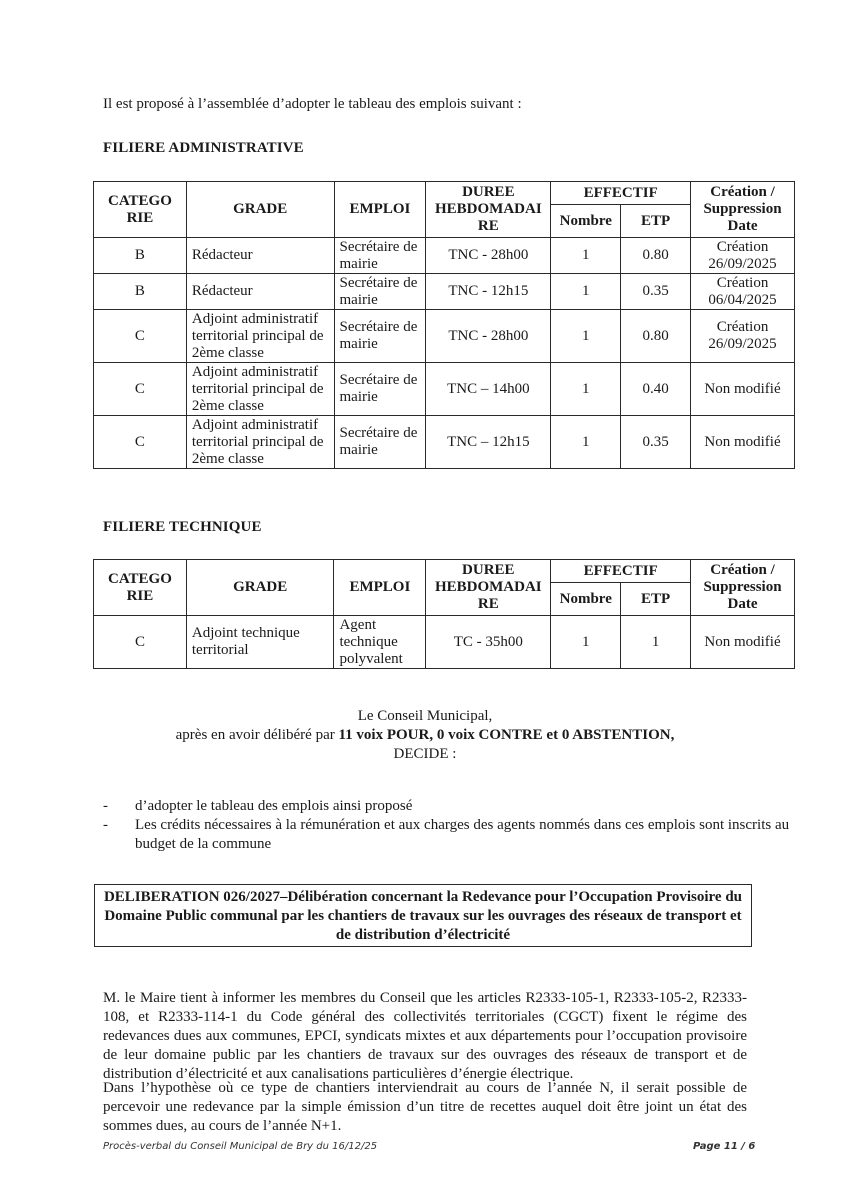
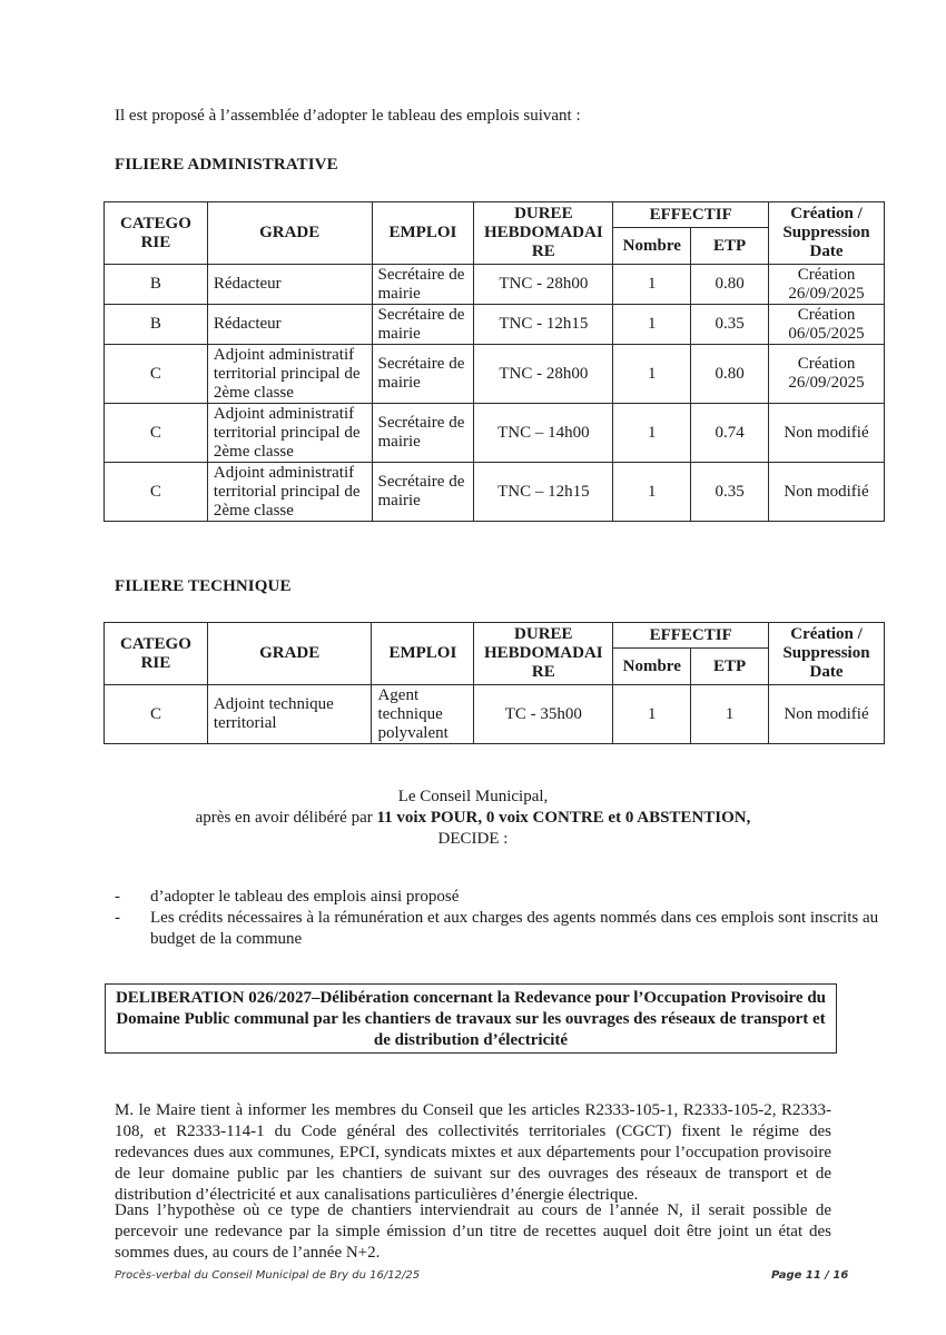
  Il est proposé à l’assemblée d’adopter le tableau des emplois suivant :
  FILIERE ADMINISTRATIVE
  CATEGO RIE	GRADE	EMPLOI	DUREE HEBDOMADAI RE	EFFECTIF	Création / Suppression Date
  Nombre	ETP
  B	Rédacteur	Secrétaire de mairie	TNC - 28h00	1	0.80	Création 26/09/2025
- B	Rédacteur	Secrétaire de mairie	TNC - 12h15	1	0.35	Création 06/04/2025
+ B	Rédacteur	Secrétaire de mairie	TNC - 12h15	1	0.35	Création 06/05/2025
  C	Adjoint administratif territorial principal de 2ème classe	Secrétaire de mairie	TNC - 28h00	1	0.80	Création 26/09/2025
- C	Adjoint administratif territorial principal de 2ème classe	Secrétaire de mairie	TNC – 14h00	1	0.40	Non modifié
+ C	Adjoint administratif territorial principal de 2ème classe	Secrétaire de mairie	TNC – 14h00	1	0.74	Non modifié
  C	Adjoint administratif territorial principal de 2ème classe	Secrétaire de mairie	TNC – 12h15	1	0.35	Non modifié
  FILIERE TECHNIQUE
  CATEGO RIE	GRADE	EMPLOI	DUREE HEBDOMADAI RE	EFFECTIF	Création / Suppression Date
  Nombre	ETP
  C	Adjoint technique territorial	Agent technique polyvalent	TC - 35h00	1	1	Non modifié
  Le Conseil Municipal,
  après en avoir délibéré par 11 voix POUR, 0 voix CONTRE et 0 ABSTENTION,
  DECIDE :
  -
  d’adopter le tableau des emplois ainsi proposé
  -
  Les crédits nécessaires à la rémunération et aux charges des agents nommés dans ces emplois sont inscrits au budget de la commune
  DELIBERATION 026/2027–Délibération concernant la Redevance pour l’Occupation Provisoire du Domaine Public communal par les chantiers de travaux sur les ouvrages des réseaux de transport et de distribution d’électricité
- M. le Maire tient à informer les membres du Conseil que les articles R2333-105-1, R2333-105-2, R2333-108, et R2333-114-1 du Code général des collectivités territoriales (CGCT) fixent le régime des redevances dues aux communes, EPCI, syndicats mixtes et aux départements pour l’occupation provisoire de leur domaine public par les chantiers de travaux sur des ouvrages des réseaux de transport et de distribution d’électricité et aux canalisations particulières d’énergie électrique.
+ M. le Maire tient à informer les membres du Conseil que les articles R2333-105-1, R2333-105-2, R2333-108, et R2333-114-1 du Code général des collectivités territoriales (CGCT) fixent le régime des redevances dues aux communes, EPCI, syndicats mixtes et aux départements pour l’occupation provisoire de leur domaine public par les chantiers de suivant sur des ouvrages des réseaux de transport et de distribution d’électricité et aux canalisations particulières d’énergie électrique.
- Dans l’hypothèse où ce type de chantiers interviendrait au cours de l’année N, il serait possible de percevoir une redevance par la simple émission d’un titre de recettes auquel doit être joint un état des sommes dues, au cours de l’année N+1.
+ Dans l’hypothèse où ce type de chantiers interviendrait au cours de l’année N, il serait possible de percevoir une redevance par la simple émission d’un titre de recettes auquel doit être joint un état des sommes dues, au cours de l’année N+2.
  Procès-verbal du Conseil Municipal de Bry du 16/12/25
- Page 11 / 6
+ Page 11 / 16
